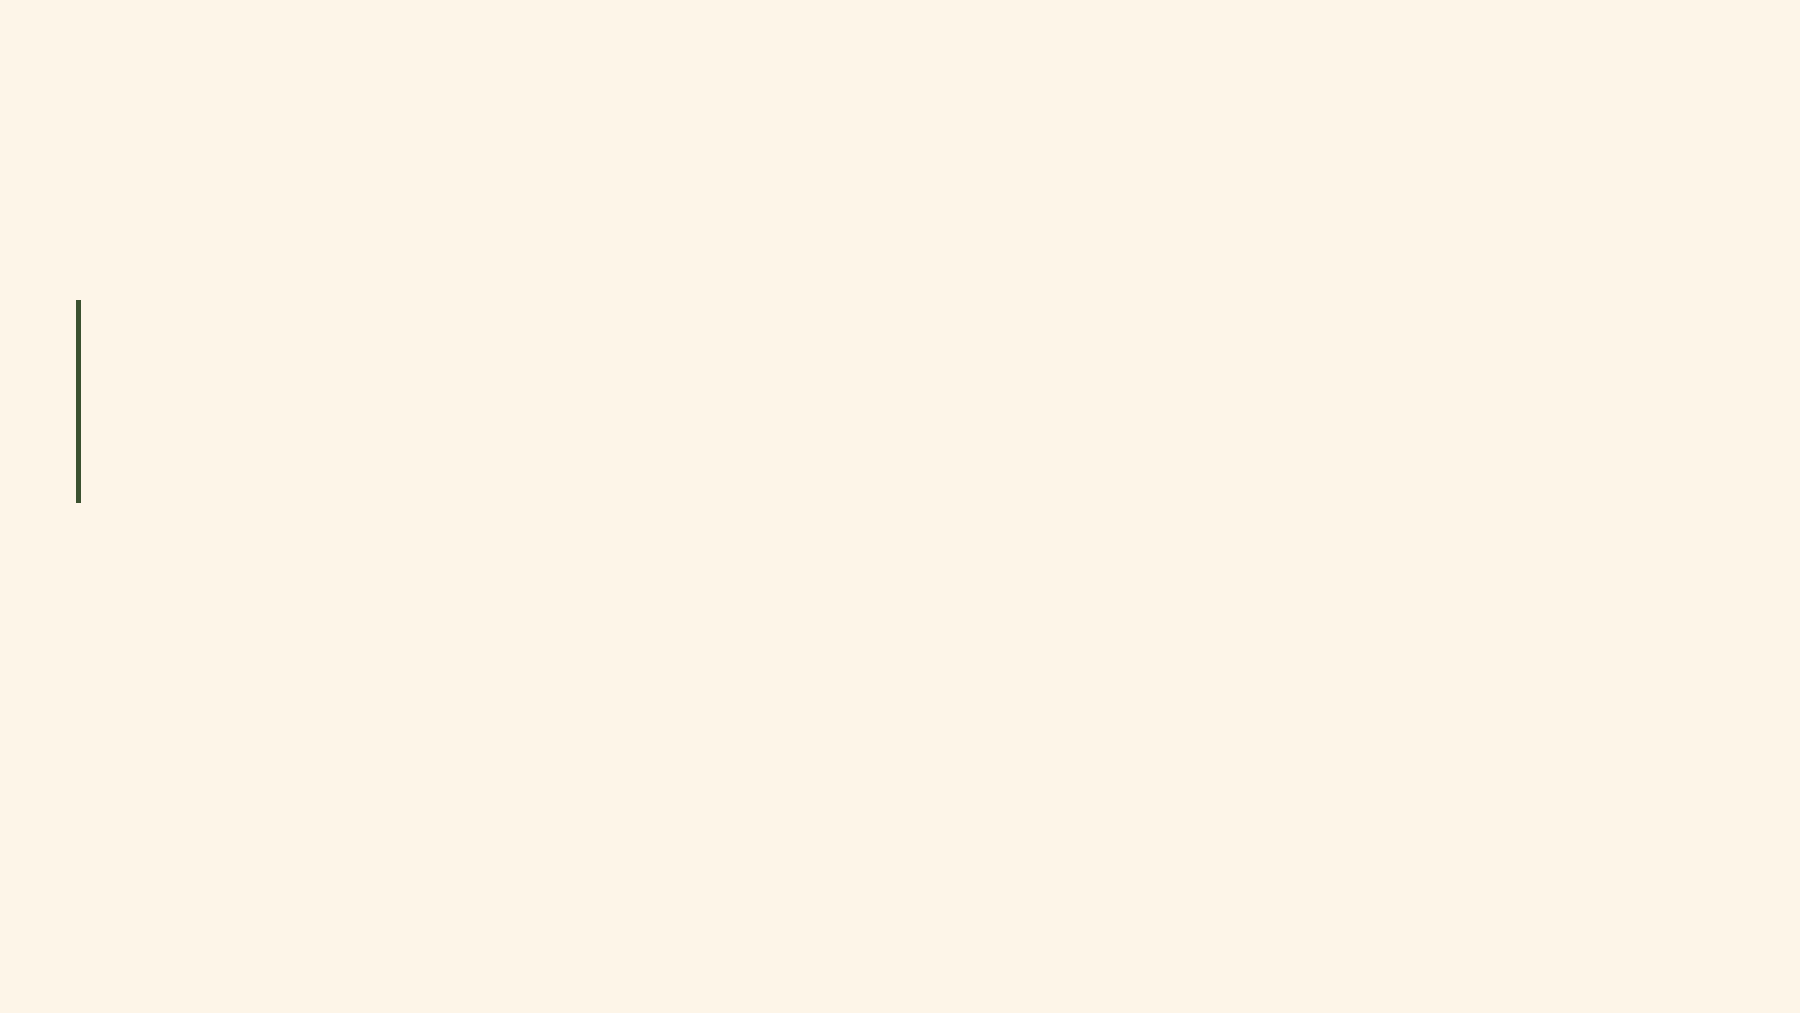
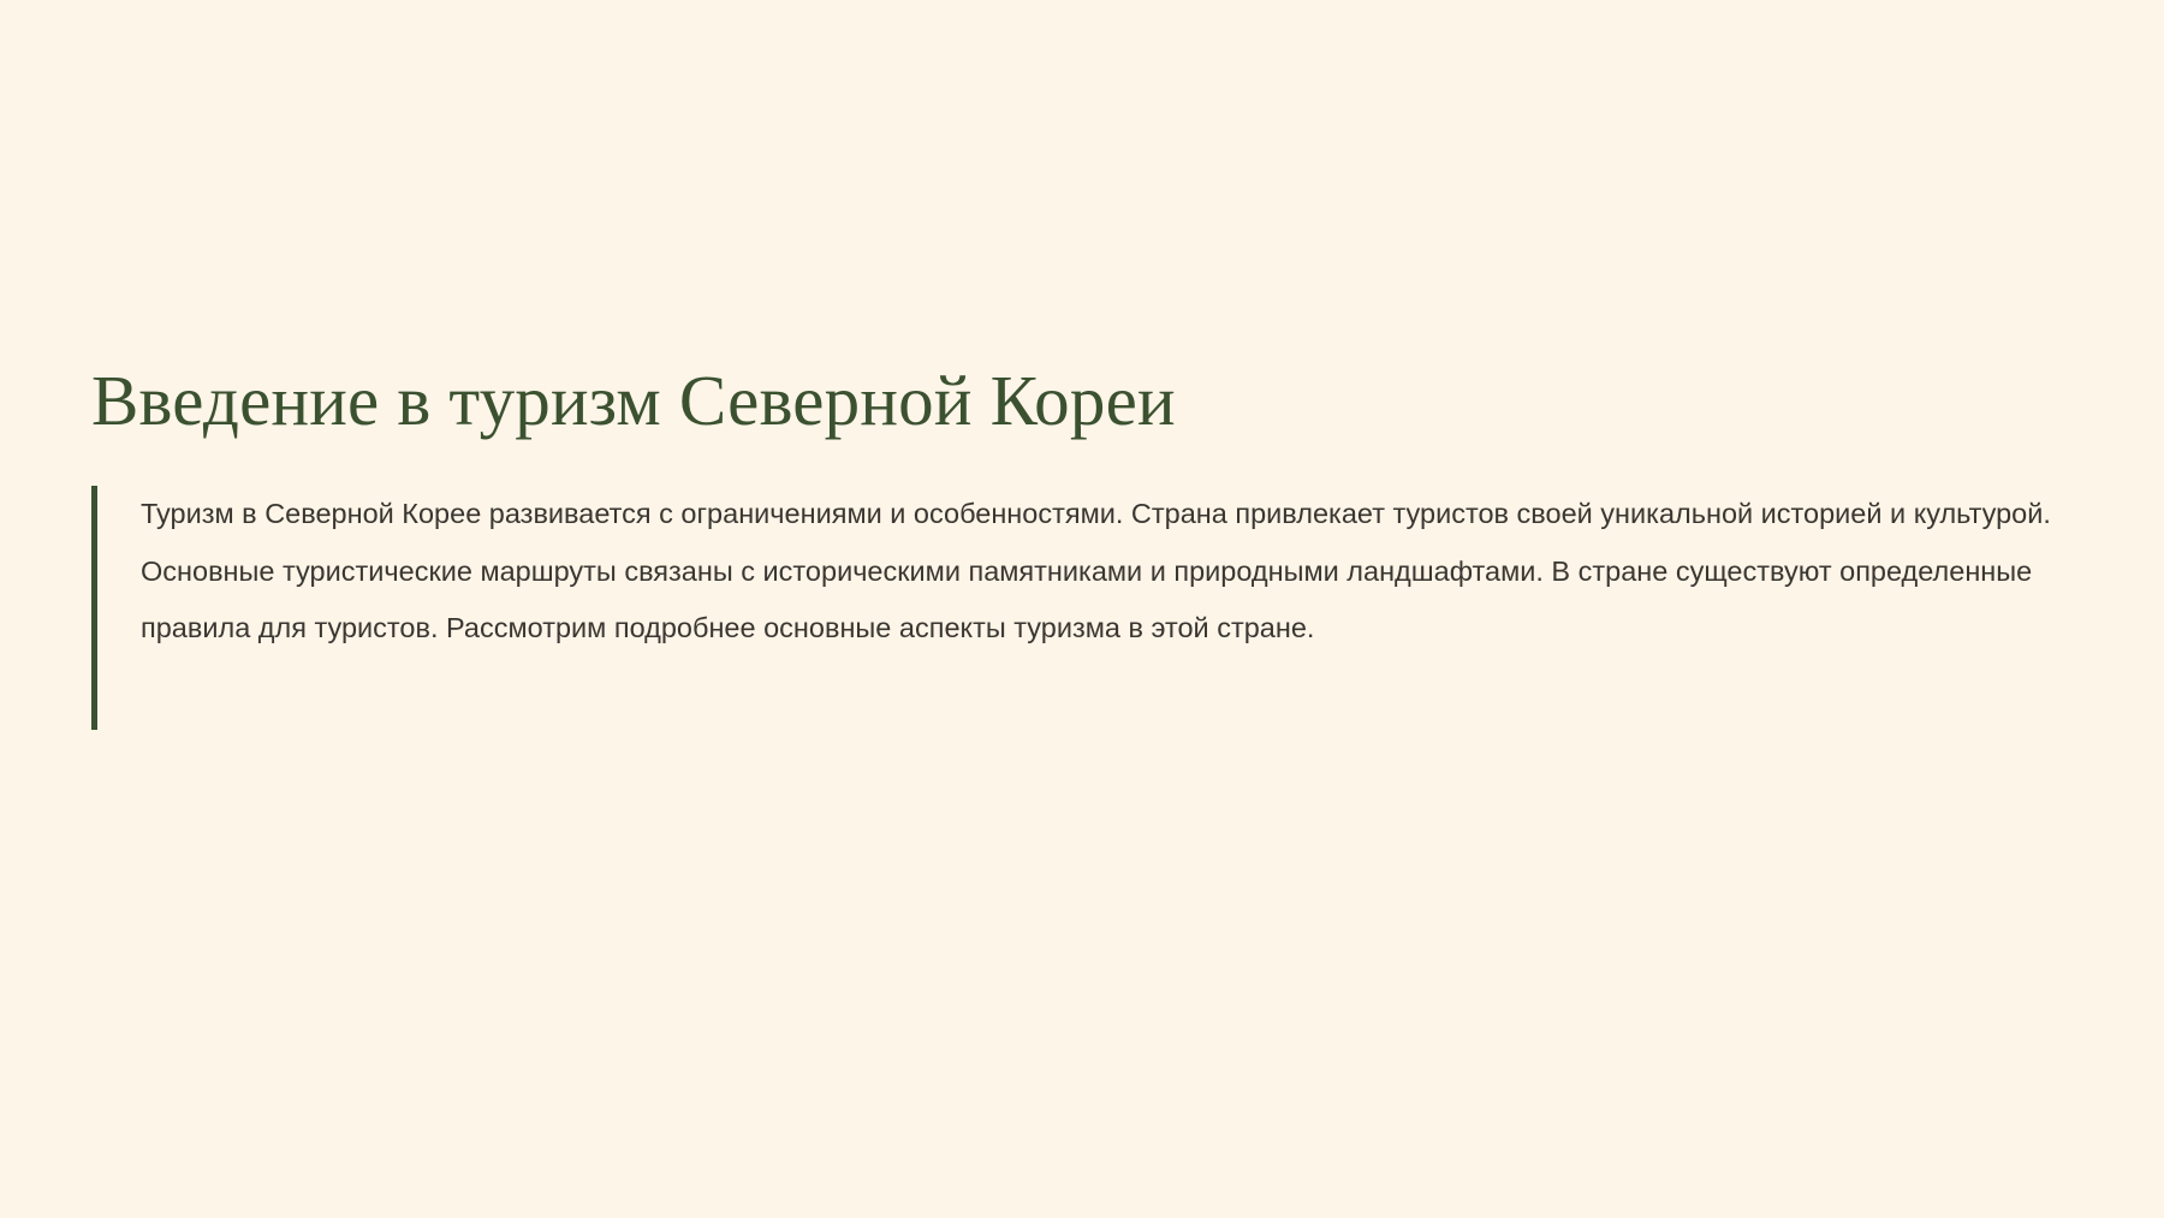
+ Введение в туризм Северной Кореи
+ Туризм в Северной Корее развивается с ограничениями и особенностями. Страна привлекает туристов своей уникальной историей и культурой. Основные туристические маршруты связаны с историческими памятниками и природными ландшафтами. В стране существуют определенные правила для туристов. Рассмотрим подробнее основные аспекты туризма в этой стране.
